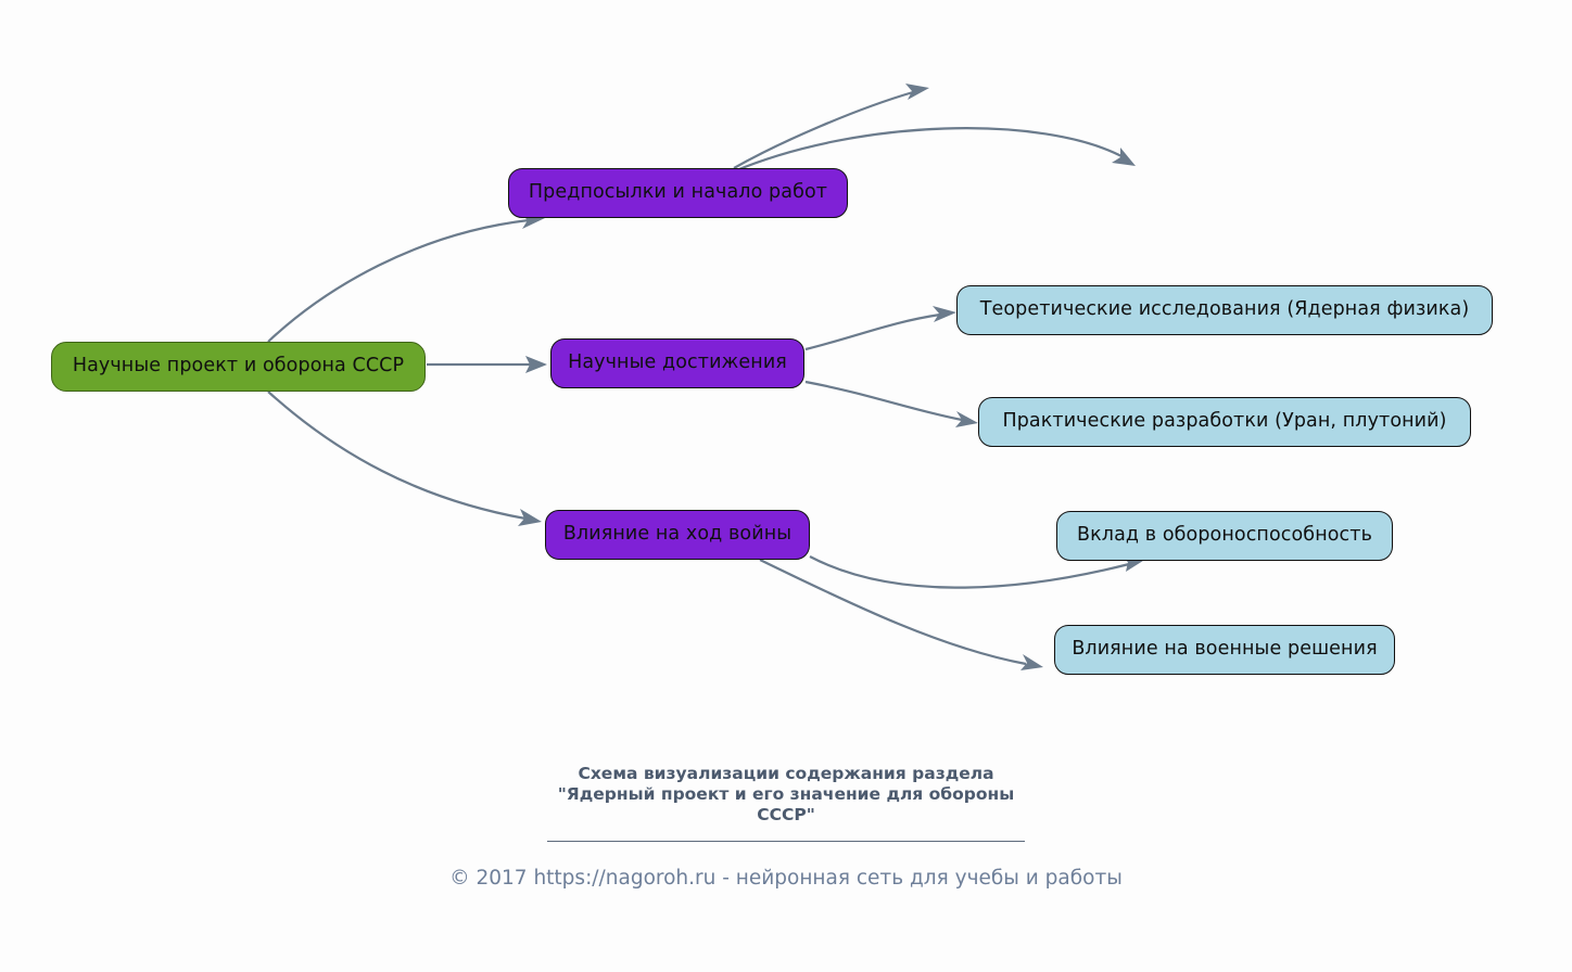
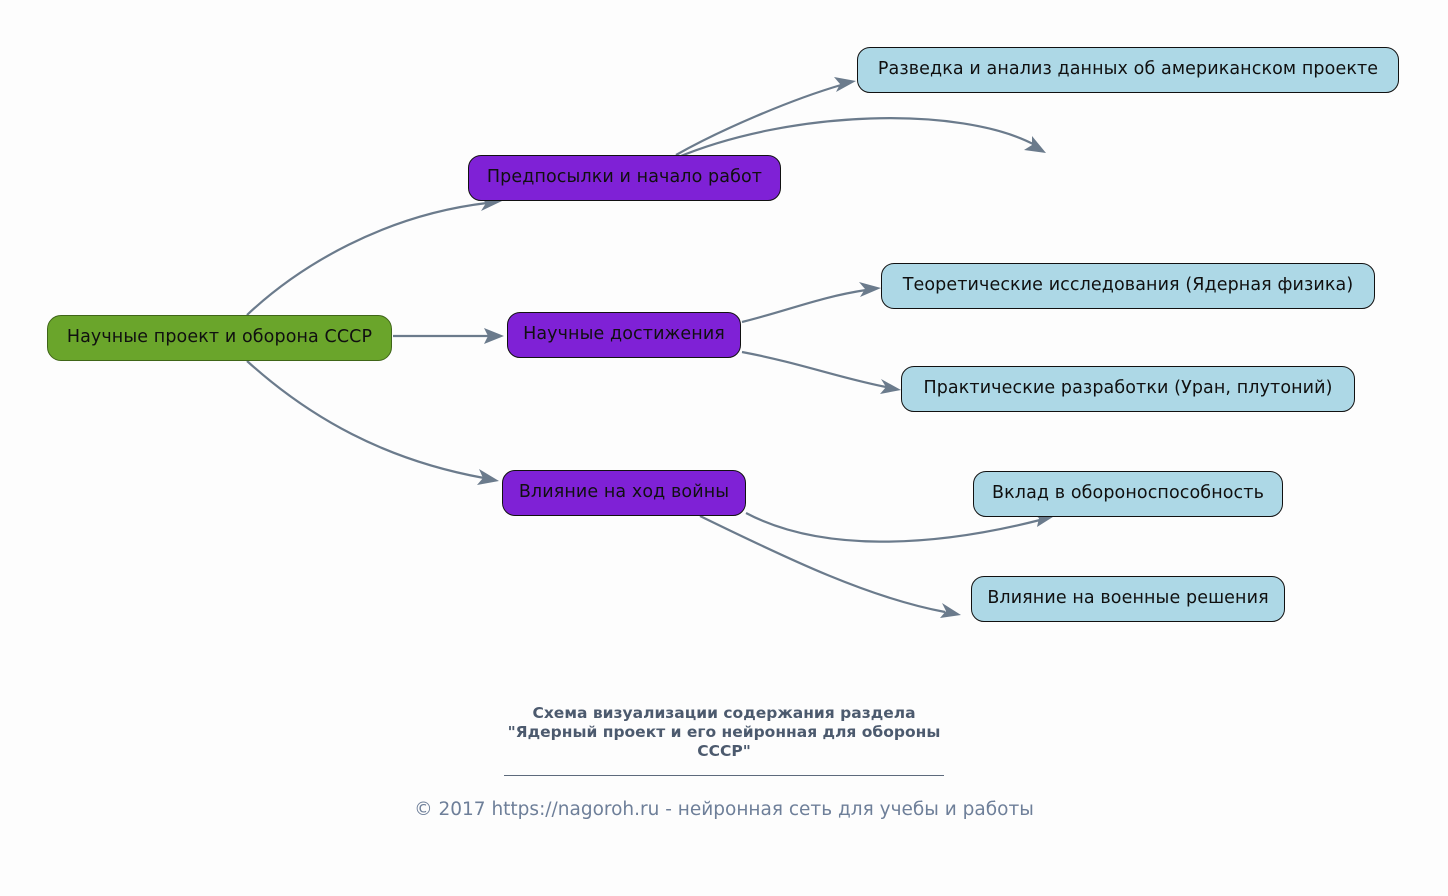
  Научные проект и оборона СССР
  Предпосылки и начало работ
  Научные достижения
  Влияние на ход войны
+ Разведка и анализ данных об американском проекте
  Теоретические исследования (Ядерная физика)
  Практические разработки (Уран, плутоний)
  Вклад в обороноспособность
  Влияние на военные решения
  Схема визуализации содержания раздела
- "Ядерный проект и его значение для обороны
+ "Ядерный проект и его нейронная для обороны
  СССР"
  © 2017 https://nagoroh.ru - нейронная сеть для учебы и работы
